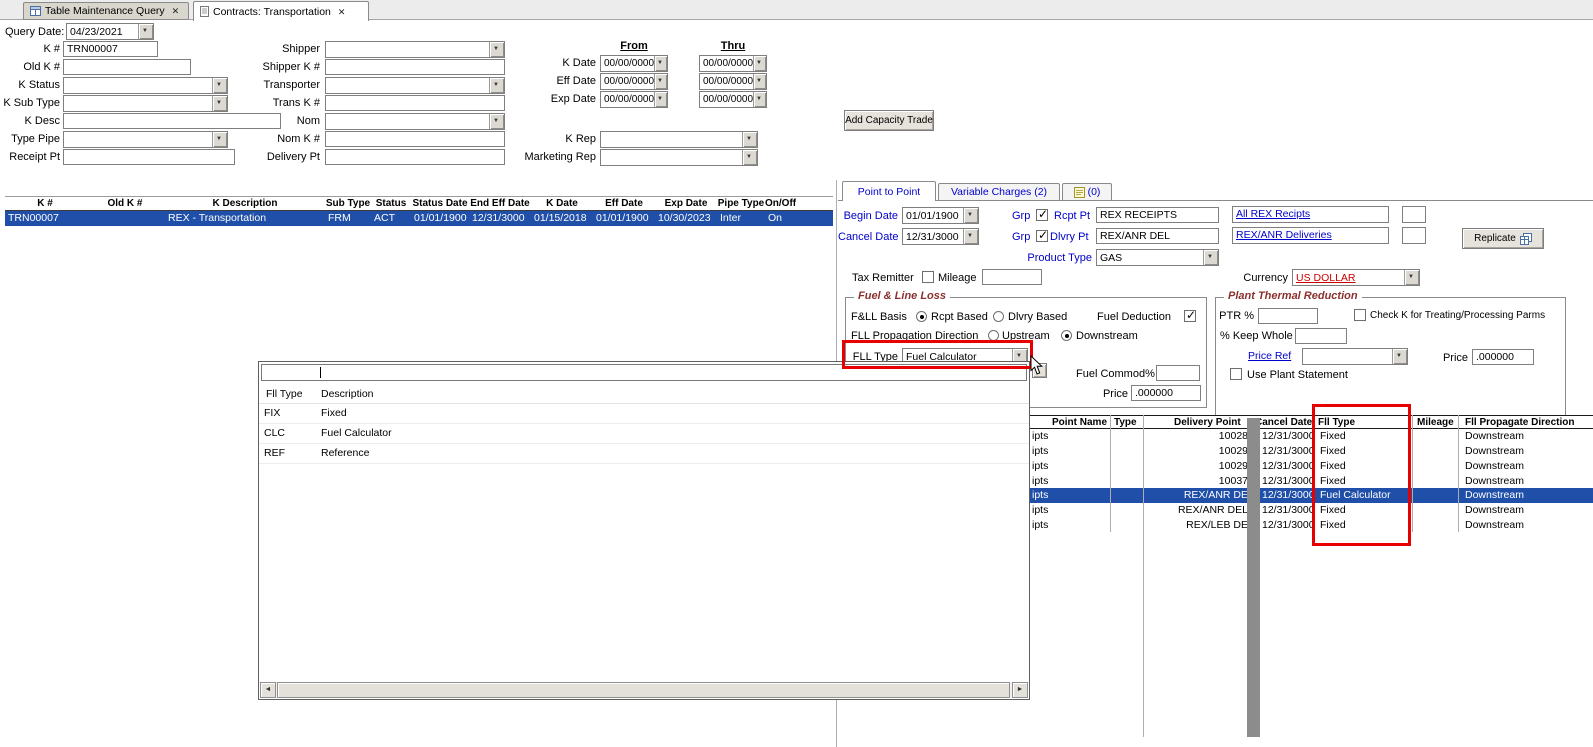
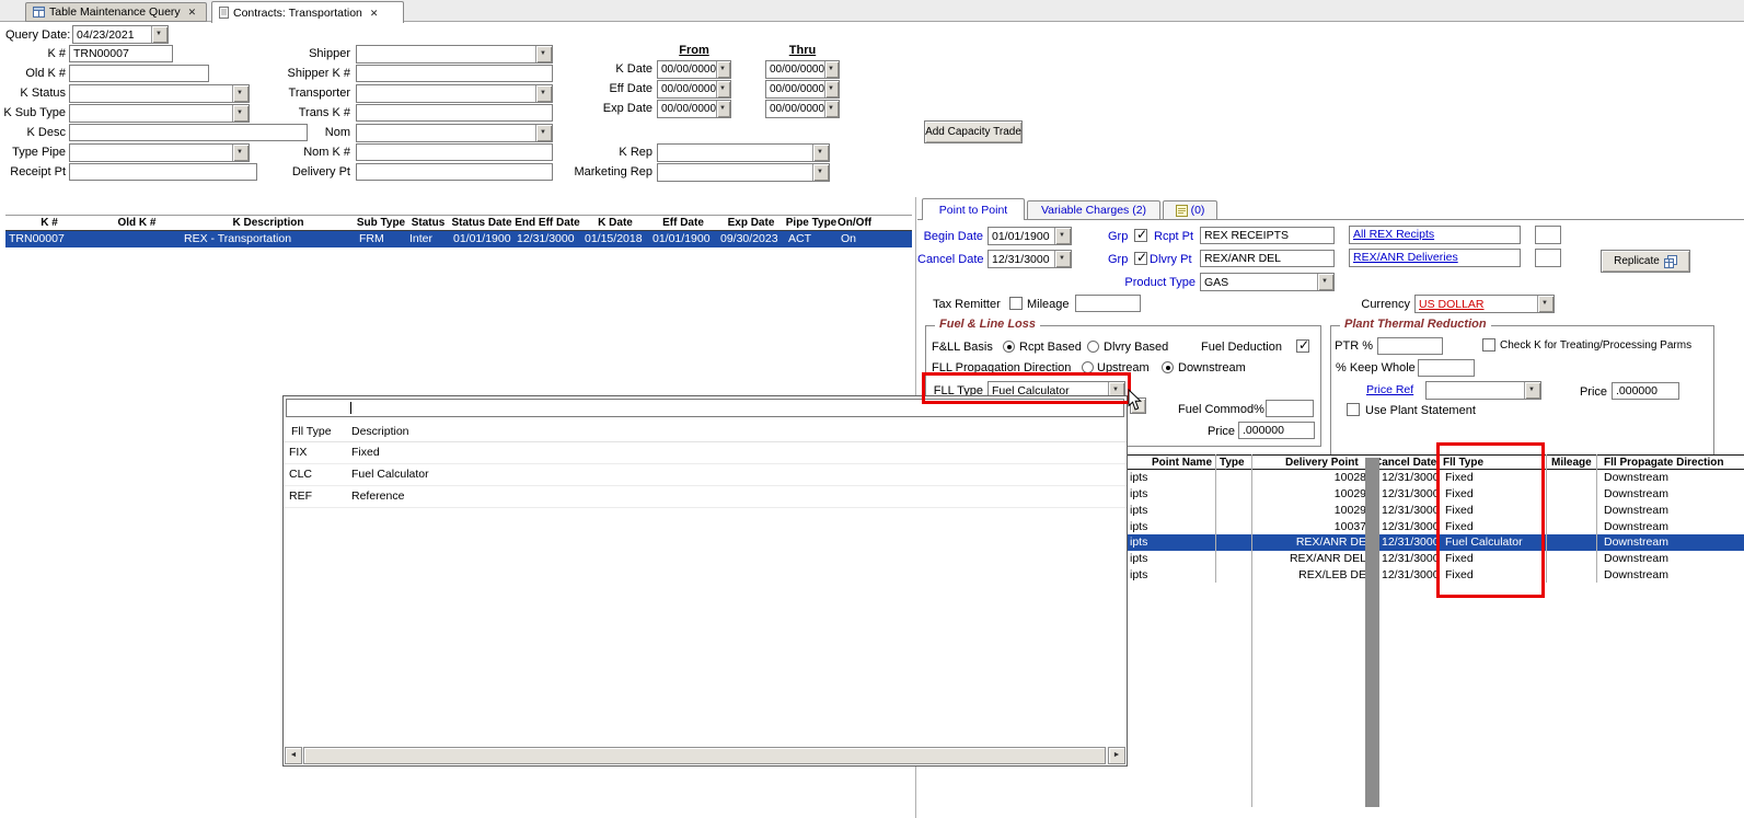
  Table Maintenance Query
  Contracts: Transportation
  Query Date:
  04/23/2021
  K #
  TRN00007
  Old K #
  K Status
  K Sub Type
  K Desc
  Type Pipe
  Receipt Pt
  Shipper
  Shipper K #
  Transporter
  Trans K #
  Nom
  Nom K #
  Delivery Pt
  From
  Thru
  K Date
  00/00/0000
  00/00/0000
  Eff Date
  00/00/0000
  00/00/0000
  Exp Date
  00/00/0000
  00/00/0000
  K Rep
  Marketing Rep
  Add Capacity Trade
  K #
  Old K #
  K Description
  Sub Type
  Status
  Status Date
  End Eff Date
  K Date
  Eff Date
  Exp Date
  Pipe Type
  On/Off
  TRN00007
  REX - Transportation
  FRM
- ACT
+ Inter
  01/01/1900
  12/31/3000
  01/15/2018
  01/01/1900
- 10/30/2023
+ 09/30/2023
- Inter
+ ACT
  On
  Point to Point
  Variable Charges (2)
  (0)
  Begin Date
  01/01/1900
  Grp
  Rcpt Pt
  REX RECEIPTS
  All REX Recipts
  Cancel Date
  12/31/3000
  Grp
  Dlvry Pt
  REX/ANR DEL
  REX/ANR Deliveries
  Replicate
  Product Type
  GAS
  Tax Remitter
  Mileage
  Currency
  US DOLLAR
  Fuel & Line Loss
  F&LL Basis
  Rcpt Based
  Dlvry Based
  Fuel Deduction
  FLL Propagation Direction
  Upstream
  Downstream
  FLL Type
  Fuel Calculator
  Fuel Commod%
  Price
  .000000
  Plant Thermal Reduction
  PTR %
  Check K for Treating/Processing Parms
  % Keep Whole
  Price Ref
  Price
  .000000
  Use Plant Statement
  Point Name
  Type
  Delivery Point
  ancel Date
  Fll Type
  Mileage
  Fll Propagate Direction
  ipts
  10028
  12/31/3000
  Fixed
  Downstream
  ipts
  10029
  12/31/3000
  Fixed
  Downstream
  ipts
  10029
  12/31/3000
  Fixed
  Downstream
  ipts
  10037
  12/31/3000
  Fixed
  Downstream
  ipts
  REX/ANR DE
  12/31/3000
  Fuel Calculator
  Downstream
  ipts
  REX/ANR DEL
  12/31/3000
  Fixed
  Downstream
  ipts
  REX/LEB DE
  12/31/3000
  Fixed
  Downstream
  Fll Type
  Description
  FIX
  Fixed
  CLC
  Fuel Calculator
  REF
  Reference
